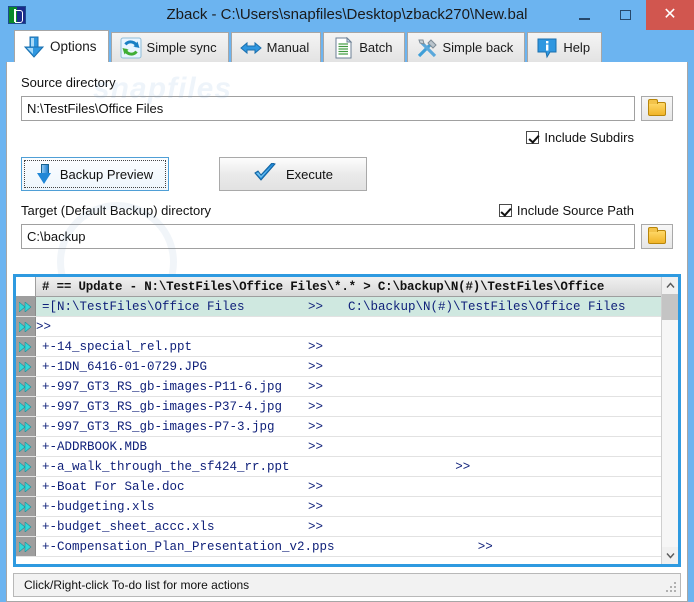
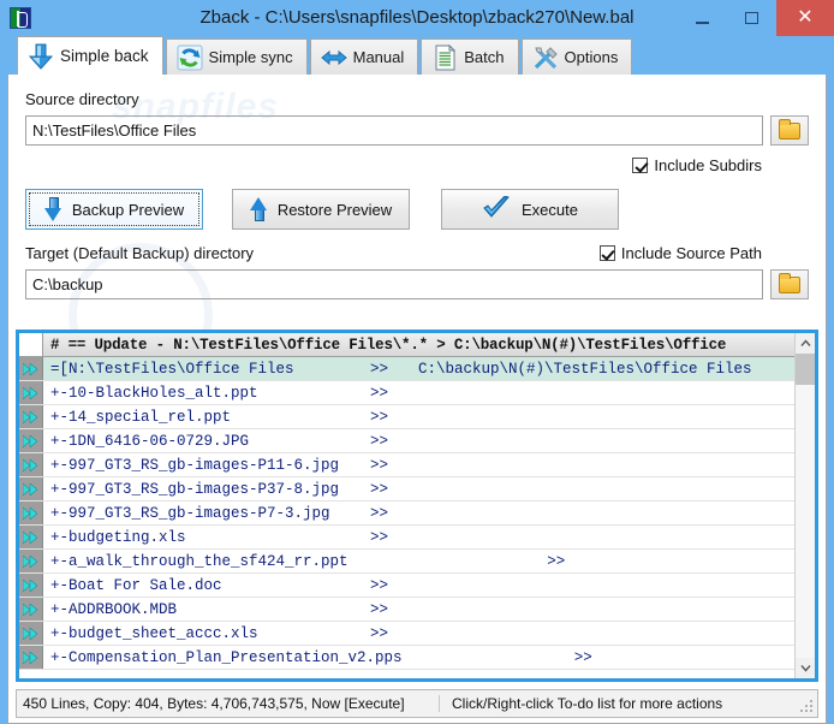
  Zback - C:\Users\snapfiles\Desktop\zback270\New.bal
  ✕
- Options
+ Simple back
  Simple sync
  Manual
  Batch
- Simple back
+ Options
- Help
  snapfiles
  Source directory
  N:\TestFiles\Office Files
  Include Subdirs
  Backup Preview
+ Restore Preview
  Execute
  Target (Default Backup) directory
  Include Source Path
  C:\backup
  # == Update - N:\TestFiles\Office Files\*.* > C:\backup\N(#)\TestFiles\Office
  =[N:\TestFiles\Office Files
  >>
  C:\backup\N(#)\TestFiles\Office Files
+ +-10-BlackHoles_alt.ppt
  >>
  +-14_special_rel.ppt
  >>
- +-1DN_6416-01-0729.JPG
+ +-1DN_6416-06-0729.JPG
  >>
  +-997_GT3_RS_gb-images-P11-6.jpg
  >>
- +-997_GT3_RS_gb-images-P37-4.jpg
+ +-997_GT3_RS_gb-images-P37-8.jpg
  >>
  +-997_GT3_RS_gb-images-P7-3.jpg
  >>
- +-ADDRBOOK.MDB
+ +-budgeting.xls
  >>
  +-a_walk_through_the_sf424_rr.ppt
  >>
  +-Boat For Sale.doc
  >>
- +-budgeting.xls
+ +-ADDRBOOK.MDB
  >>
  +-budget_sheet_accc.xls
  >>
  +-Compensation_Plan_Presentation_v2.pps
  >>
+ 450 Lines, Copy: 404, Bytes: 4,706,743,575, Now [Execute]
  Click/Right-click To-do list for more actions
